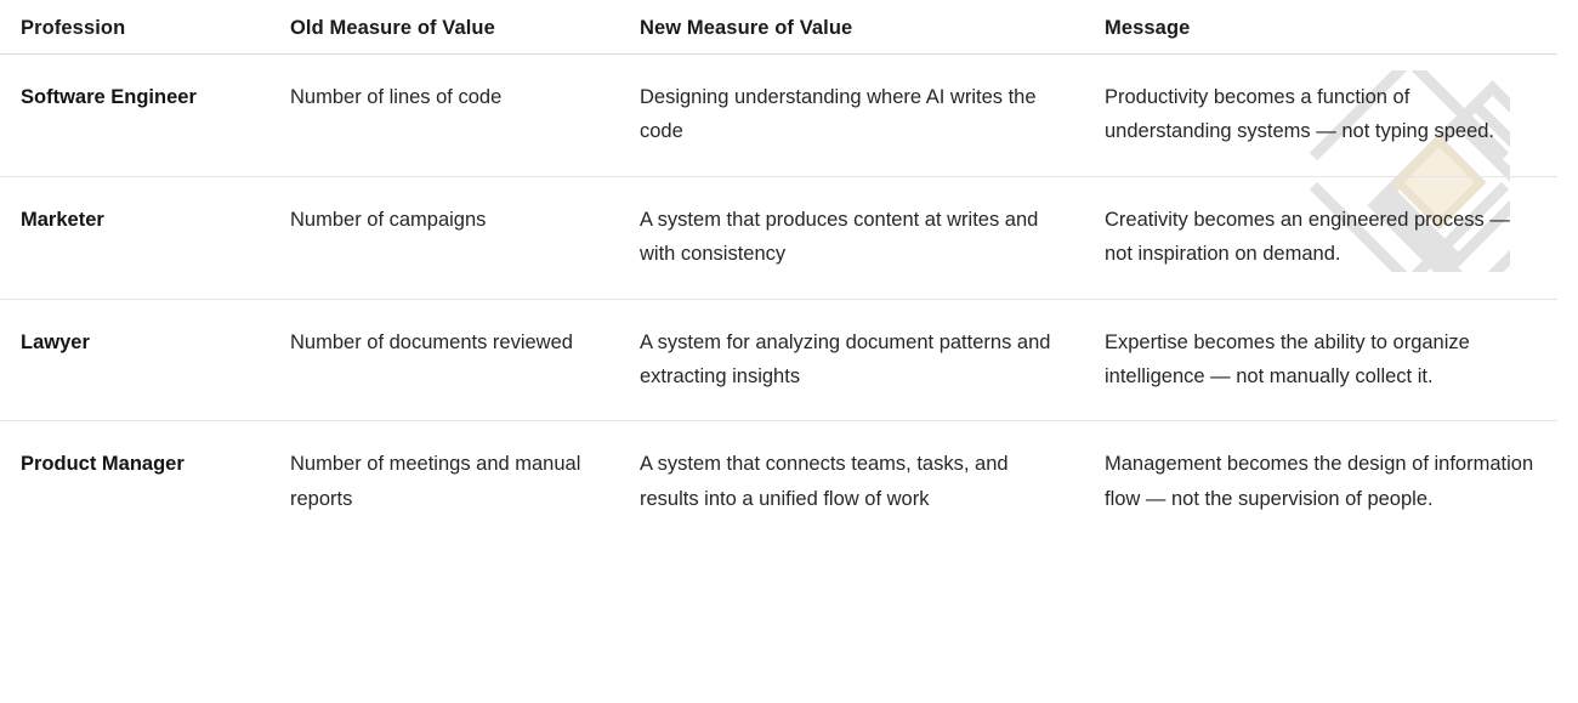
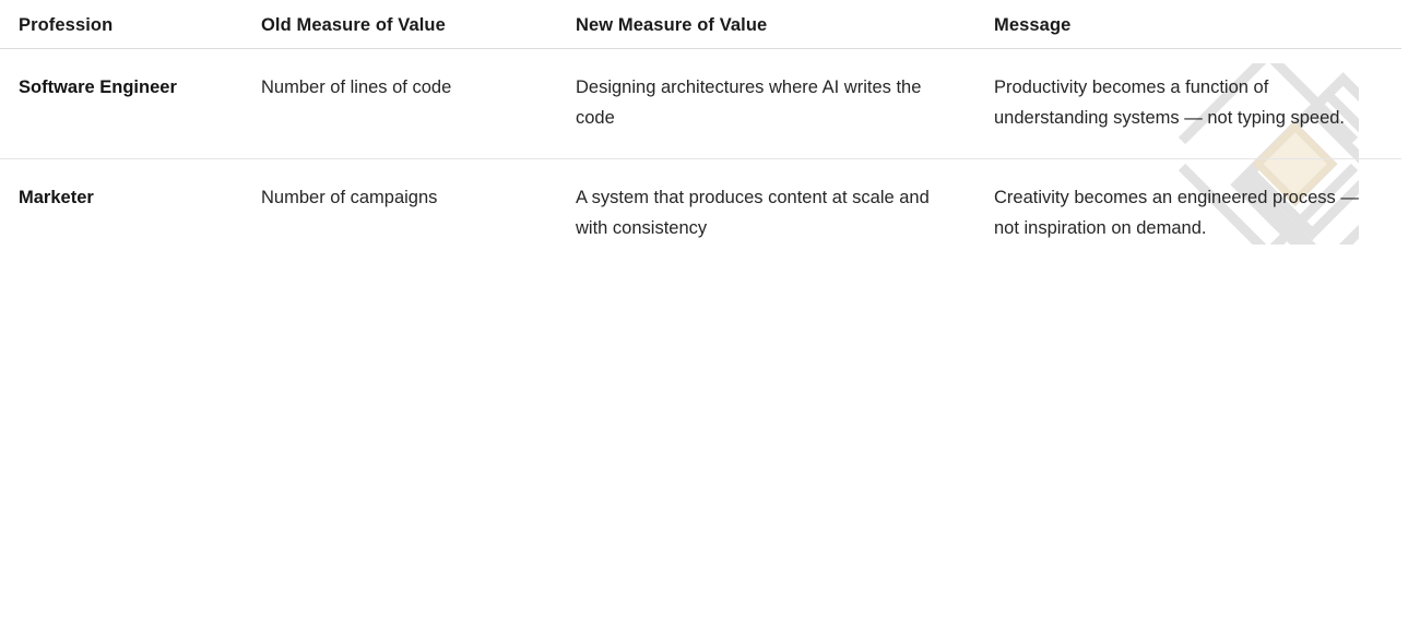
  Profession	Old Measure of Value	New Measure of Value	Message
- Software Engineer	Number of lines of code	Designing understanding where AI writes the code	Productivity becomes a function of understanding systems — not typing speed.
+ Software Engineer	Number of lines of code	Designing architectures where AI writes the code	Productivity becomes a function of understanding systems — not typing speed.
- Marketer	Number of campaigns	A system that produces content at writes and with consistency	Creativity becomes an engineered process — not inspiration on demand.
+ Marketer	Number of campaigns	A system that produces content at scale and with consistency	Creativity becomes an engineered process — not inspiration on demand.
- Lawyer	Number of documents reviewed	A system for analyzing document patterns and extracting insights	Expertise becomes the ability to organize intelligence — not manually collect it.
- Product Manager	Number of meetings and manual reports	A system that connects teams, tasks, and results into a unified flow of work	Management becomes the design of information flow — not the supervision of people.
